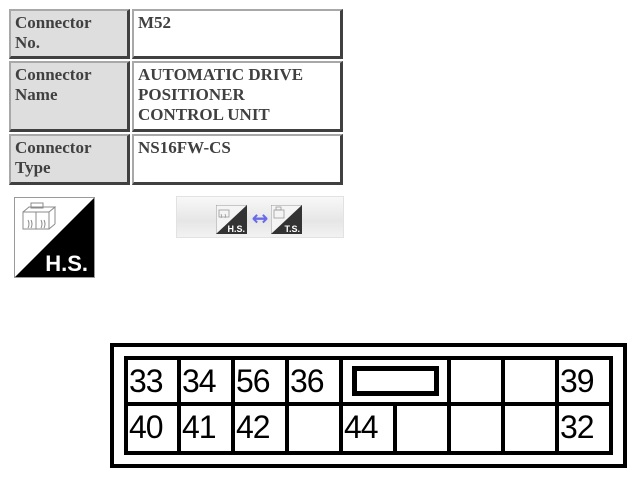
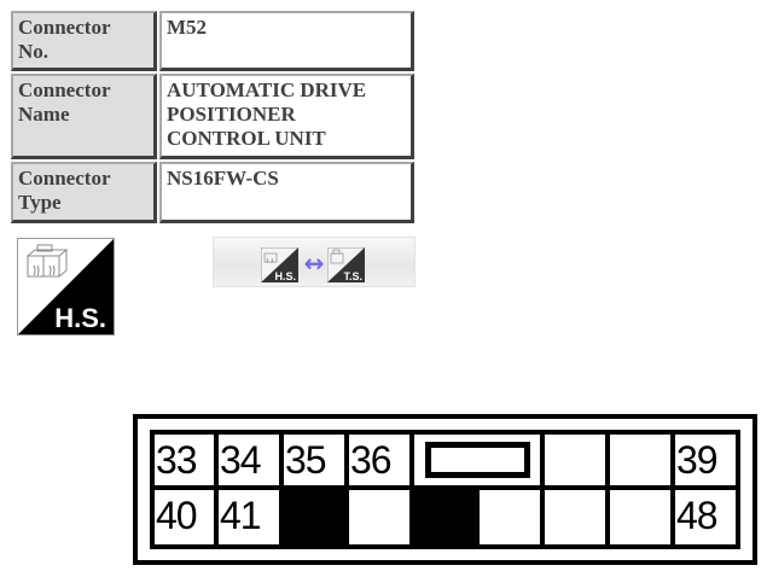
  Connector
  No.
  M52
  Connector
  Name
  AUTOMATIC DRIVE
  POSITIONER
  CONTROL UNIT
  Connector
  Type
  NS16FW-CS
  H.S.
  H.S.
  ↔
  T.S.
  33
  34
- 56
+ 35
  36
  39
  40
  41
- 42
- 44
- 32
+ 48
